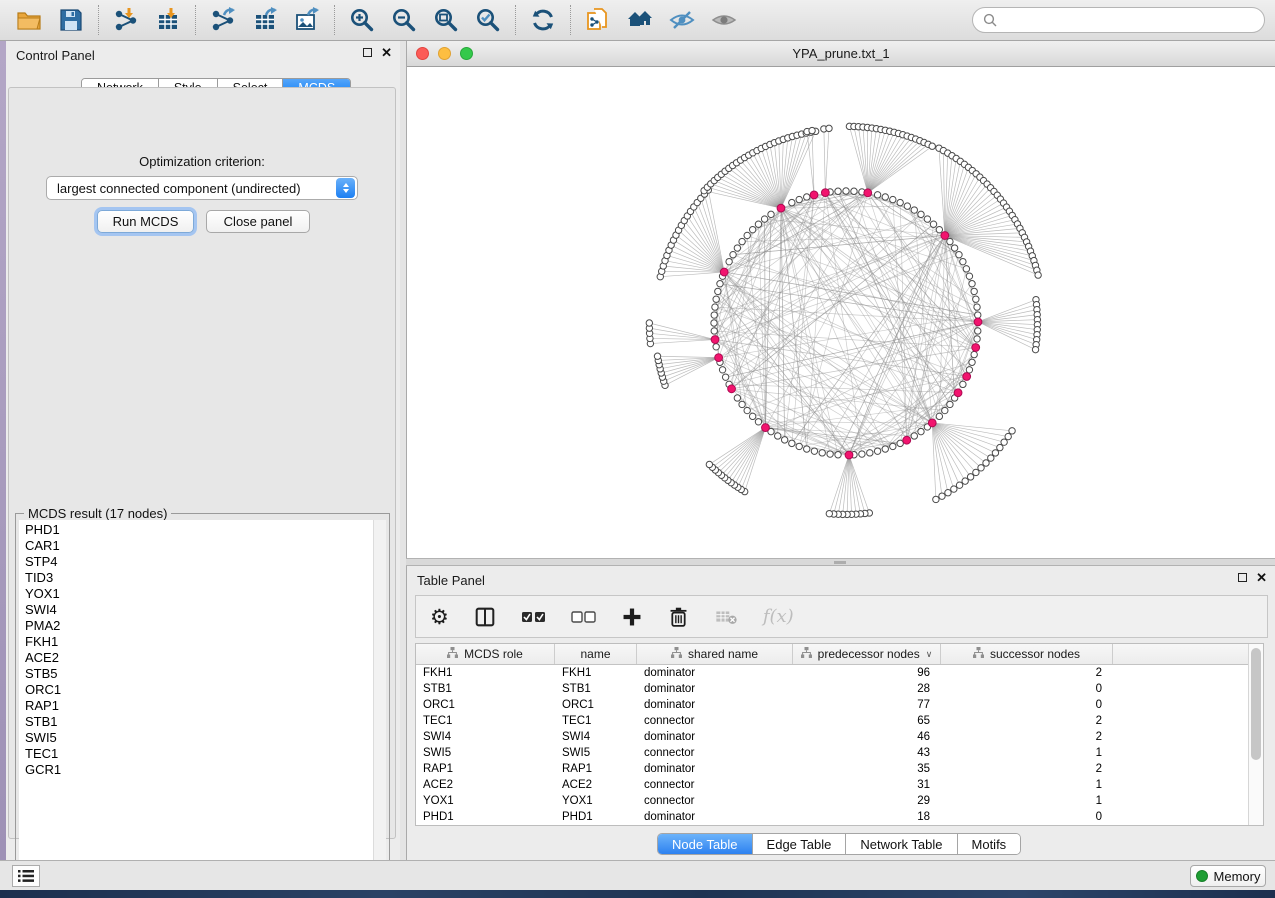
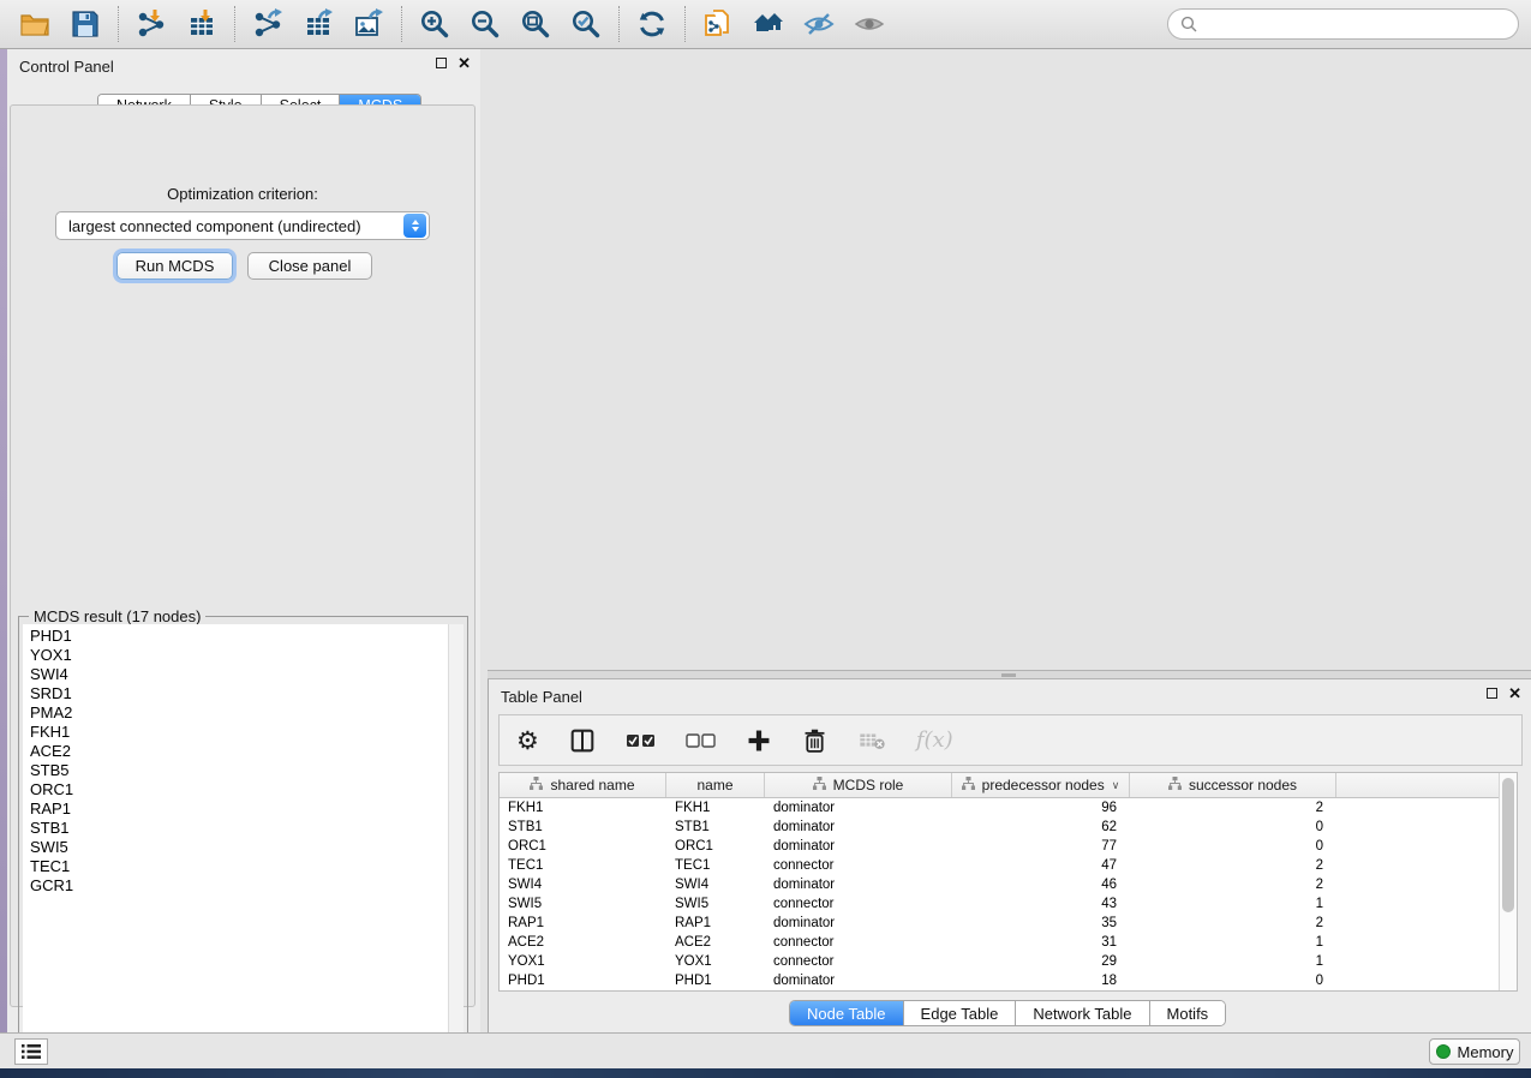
  Control Panel
  ✕
  Optimization criterion:
  largest connected component (undirected)
  Run MCDS
  Close panel
  MCDS result (17 nodes)
  PHD1
- CAR1
- STP4
- TID3
  YOX1
  SWI4
+ SRD1
  PMA2
  FKH1
  ACE2
  STB5
  ORC1
  RAP1
  STB1
  SWI5
  TEC1
  GCR1
- YPA_prune.txt_1
  Table Panel
  ✕
  ⚙
  f(x)
- MCDS role
+ shared name
  name
- shared name
+ MCDS role
  predecessor nodes
  ∨
  successor nodes
  FKH1
  FKH1
  dominator
  96
  2
  STB1
  STB1
  dominator
- 28
+ 62
  0
  ORC1
  ORC1
  dominator
  77
  0
  TEC1
  TEC1
  connector
- 65
+ 47
  2
  SWI4
  SWI4
  dominator
  46
  2
  SWI5
  SWI5
  connector
  43
  1
  RAP1
  RAP1
  dominator
  35
  2
  ACE2
  ACE2
  connector
  31
  1
  YOX1
  YOX1
  connector
  29
  1
  PHD1
  PHD1
  dominator
  18
  0
  Node Table
  Edge Table
  Network Table
  Motifs
  Memory
